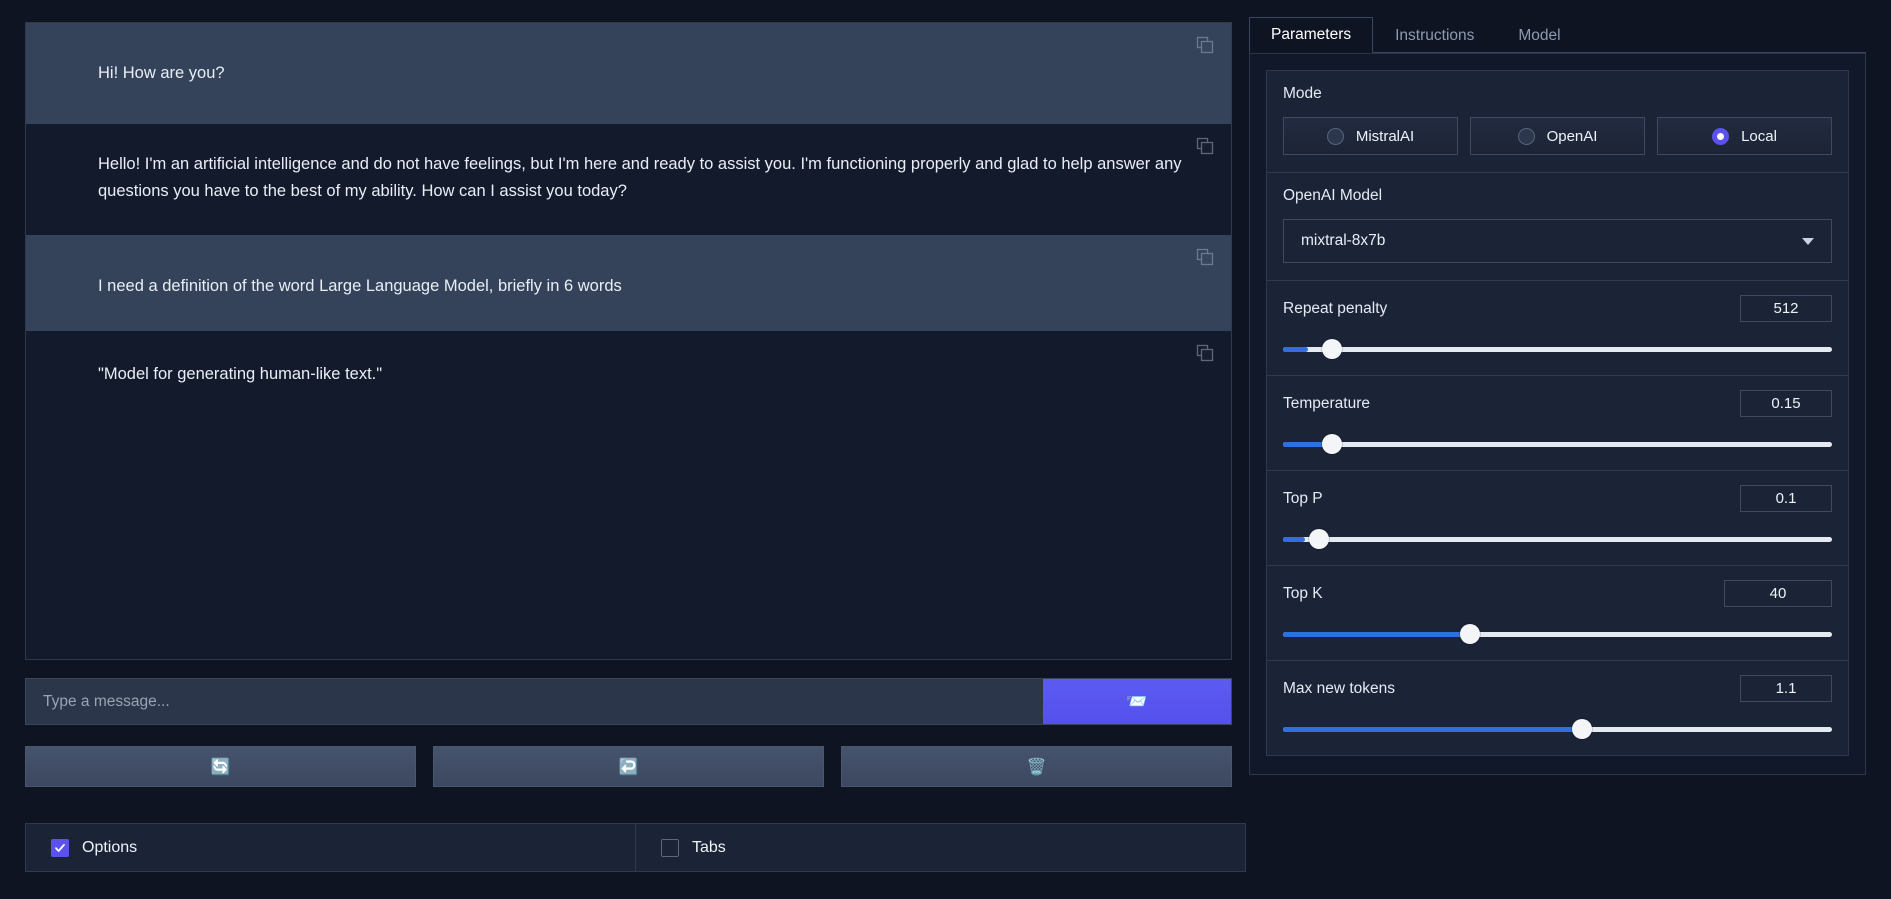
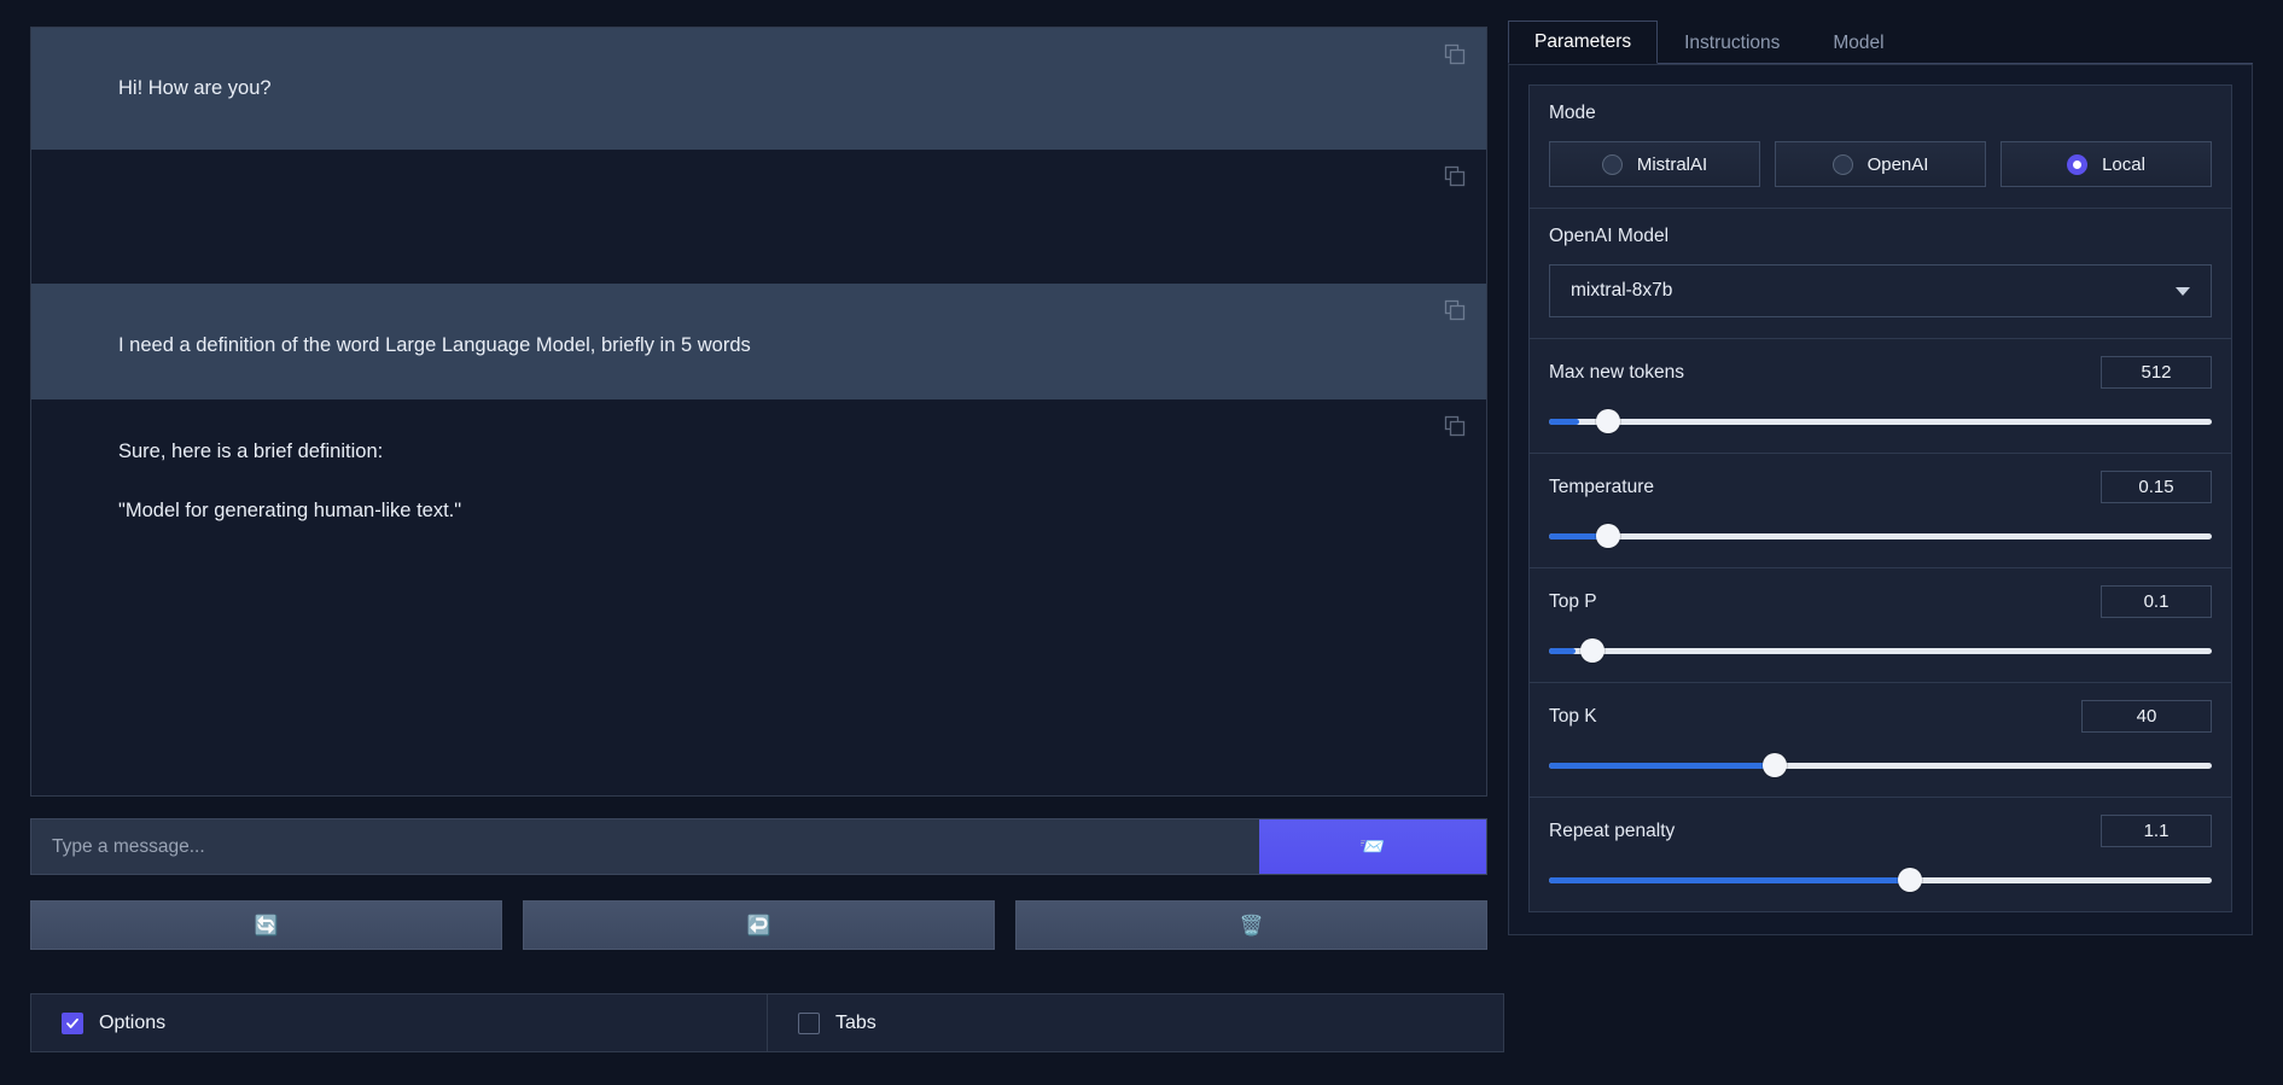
  Hi! How are you?
- Hello! I'm an artificial intelligence and do not have feelings, but I'm here and ready to assist you. I'm functioning properly and glad to help answer any questions you have to the best of my ability. How can I assist you today?
- I need a definition of the word Large Language Model, briefly in 6 words
+ I need a definition of the word Large Language Model, briefly in 5 words
+ Sure, here is a brief definition:
  "Model for generating human-like text."
  Type a message...
  📨
  🔄
  ↩️
  🗑️
  Options
  Tabs
  Parameters
  Instructions
  Model
  Mode
  MistralAI
  OpenAI
  Local
  OpenAI Model
  mixtral-8x7b
- Repeat penalty
+ Max new tokens
  512
  Temperature
  0.15
  Top P
  0.1
  Top K
  40
- Max new tokens
+ Repeat penalty
  1.1
